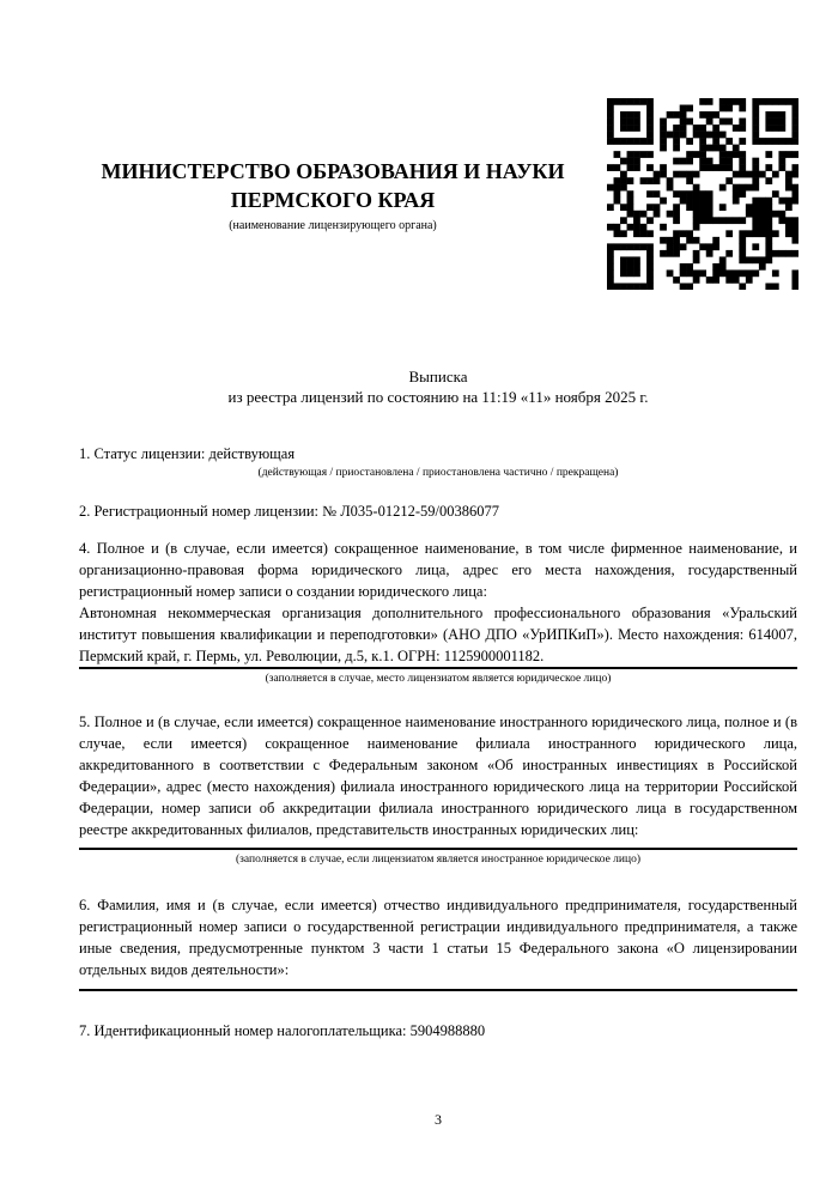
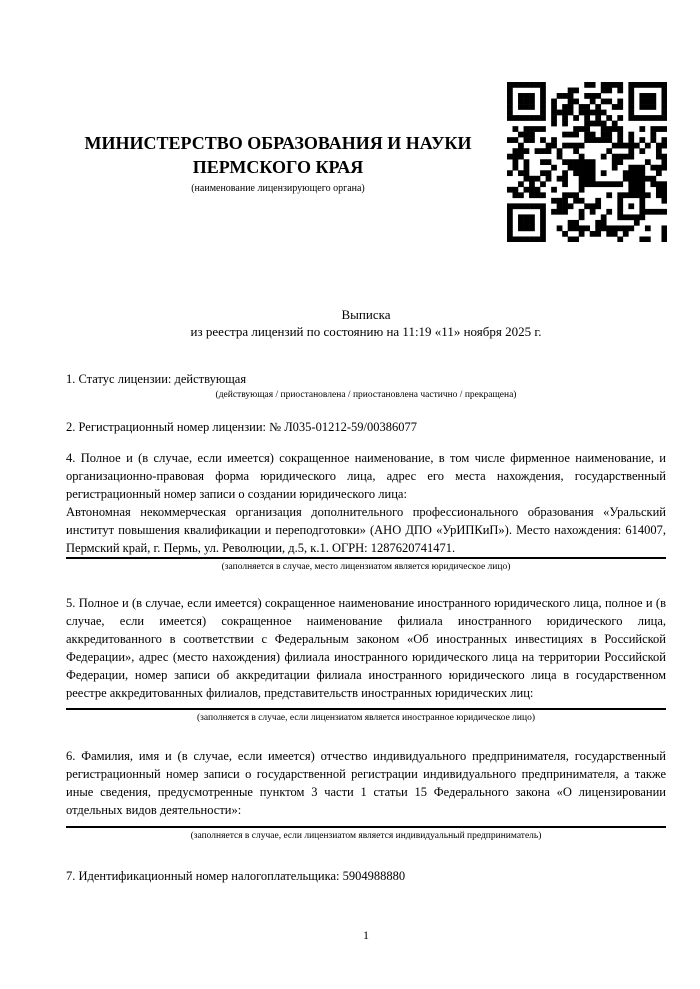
  МИНИСТЕРСТВО ОБРАЗОВАНИЯ И НАУКИ
  ПЕРМСКОГО КРАЯ
  (наименование лицензирующего органа)
  Выписка
  из реестра лицензий по состоянию на 11:19 «11» ноября 2025 г.
  1. Статус лицензии: действующая
  (действующая / приостановлена / приостановлена частично / прекращена)
  2. Регистрационный номер лицензии: № Л035-01212-59/00386077
  4. Полное и (в случае, если имеется) сокращенное наименование, в том числе фирменное наименование, и организационно-правовая форма юридического лица, адрес его места нахождения, государственный регистрационный номер записи о создании юридического лица:
- Автономная некоммерческая организация дополнительного профессионального образования «Уральский институт повышения квалификации и переподготовки» (АНО ДПО «УрИПКиП»). Место нахождения: 614007, Пермский край, г. Пермь, ул. Революции, д.5, к.1. ОГРН: 1125900001182.
+ Автономная некоммерческая организация дополнительного профессионального образования «Уральский институт повышения квалификации и переподготовки» (АНО ДПО «УрИПКиП»). Место нахождения: 614007, Пермский край, г. Пермь, ул. Революции, д.5, к.1. ОГРН: 1287620741471.
  (заполняется в случае, место лицензиатом является юридическое лицо)
  5. Полное и (в случае, если имеется) сокращенное наименование иностранного юридического лица, полное и (в случае, если имеется) сокращенное наименование филиала иностранного юридического лица, аккредитованного в соответствии с Федеральным законом «Об иностранных инвестициях в Российской Федерации», адрес (место нахождения) филиала иностранного юридического лица на территории Российской Федерации, номер записи об аккредитации филиала иностранного юридического лица в государственном реестре аккредитованных филиалов, представительств иностранных юридических лиц:
  (заполняется в случае, если лицензиатом является иностранное юридическое лицо)
  6. Фамилия, имя и (в случае, если имеется) отчество индивидуального предпринимателя, государственный регистрационный номер записи о государственной регистрации индивидуального предпринимателя, а также иные сведения, предусмотренные пунктом 3 части 1 статьи 15 Федерального закона «О лицензировании отдельных видов деятельности»:
+ (заполняется в случае, если лицензиатом является индивидуальный предприниматель)
  7. Идентификационный номер налогоплательщика: 5904988880
- 3
+ 1
